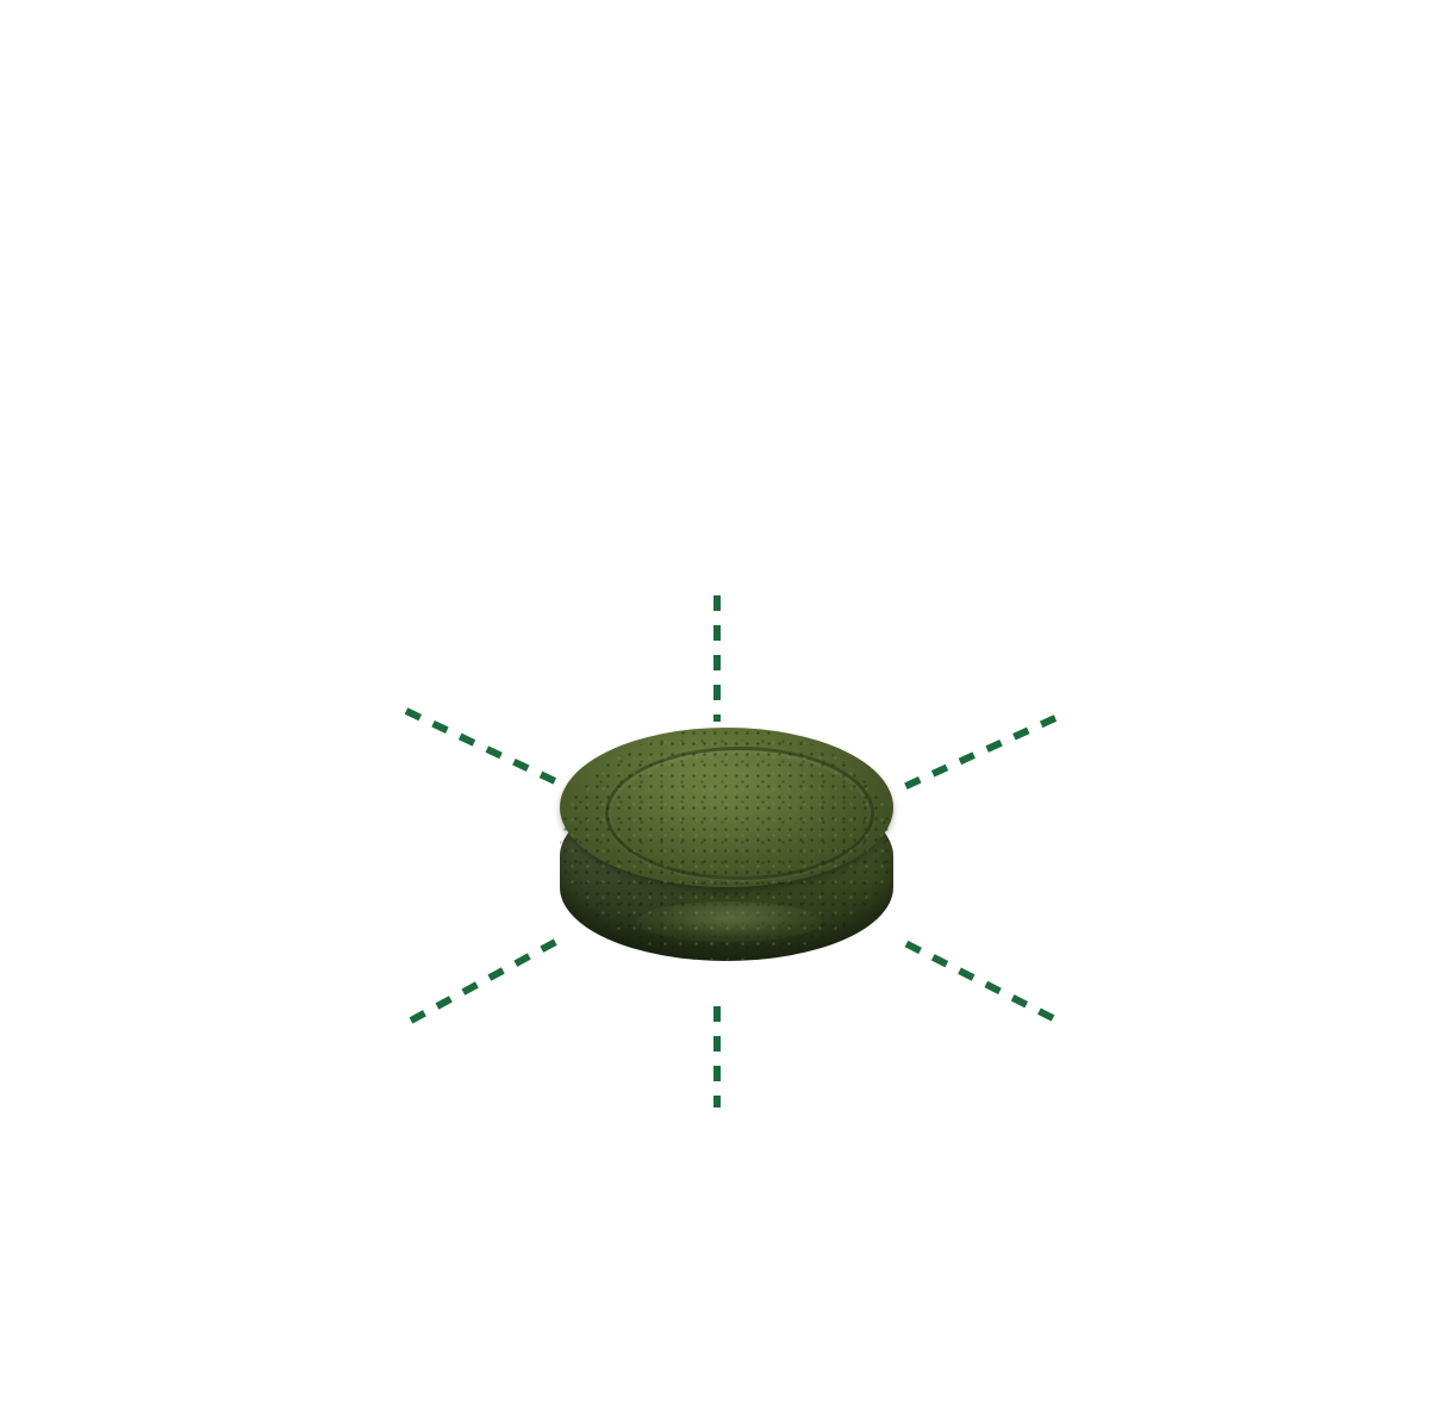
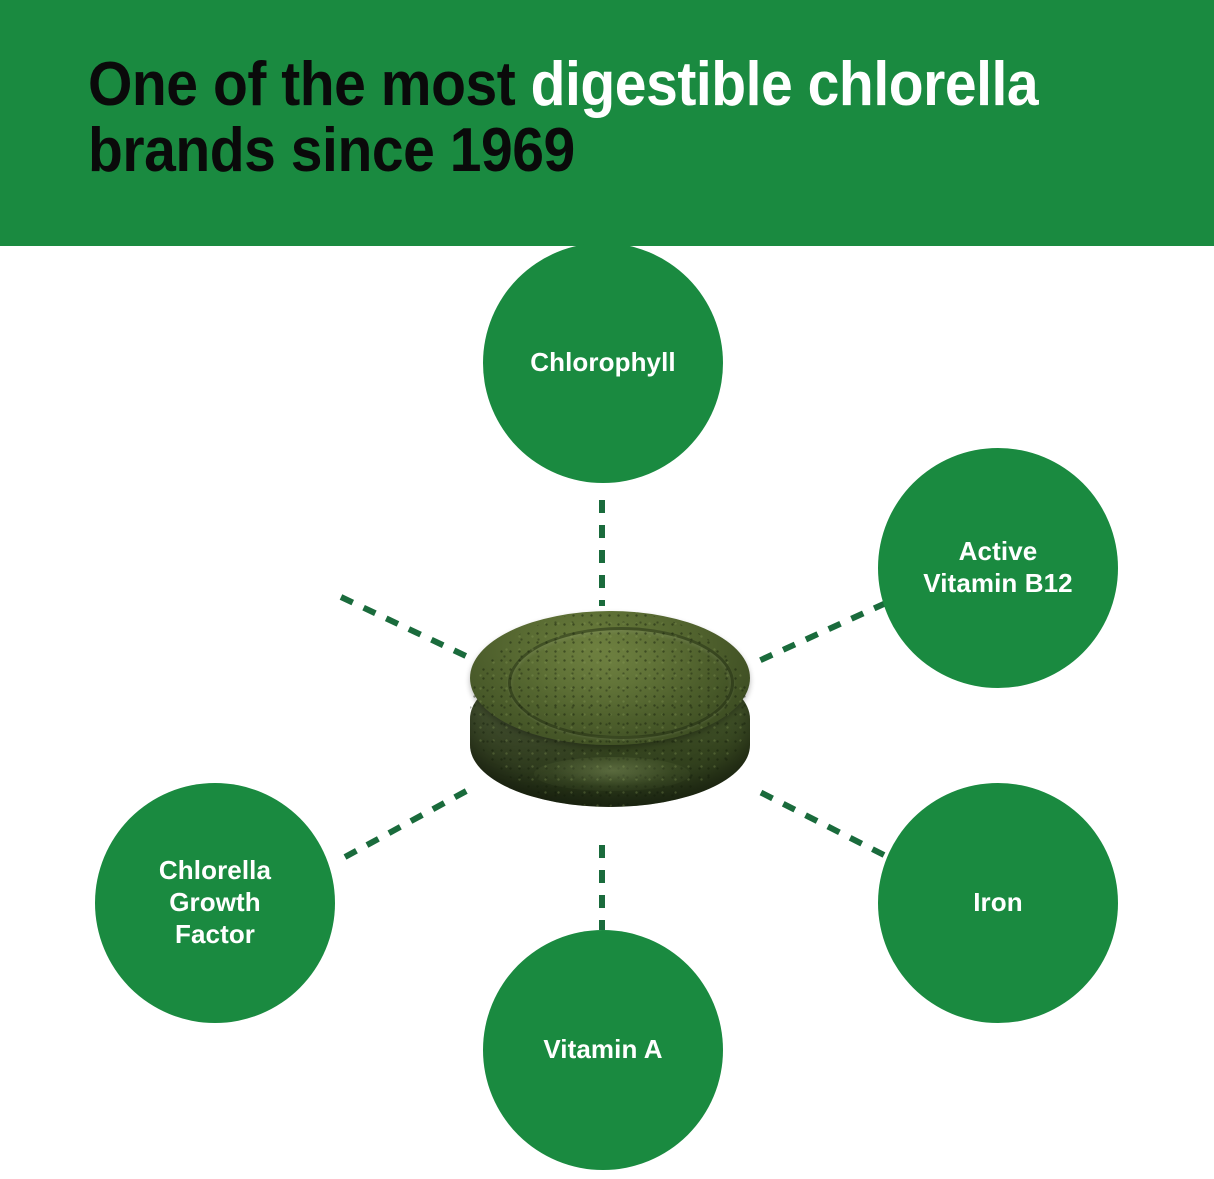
+ One of the most digestible chlorella
+ brands since 1969
+ Chlorophyll
+ Active
+ Vitamin B12
+ Chlorella
+ Growth
+ Factor
+ Iron
+ Vitamin A
